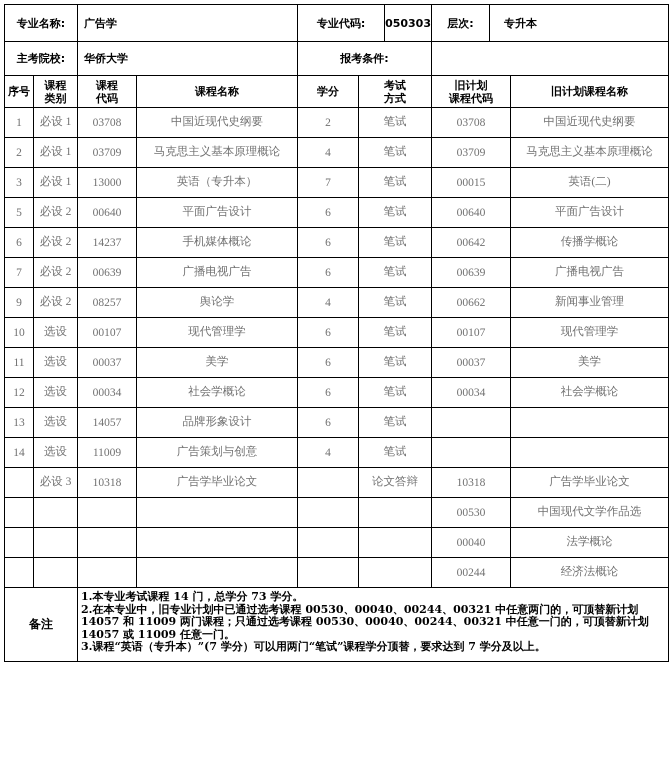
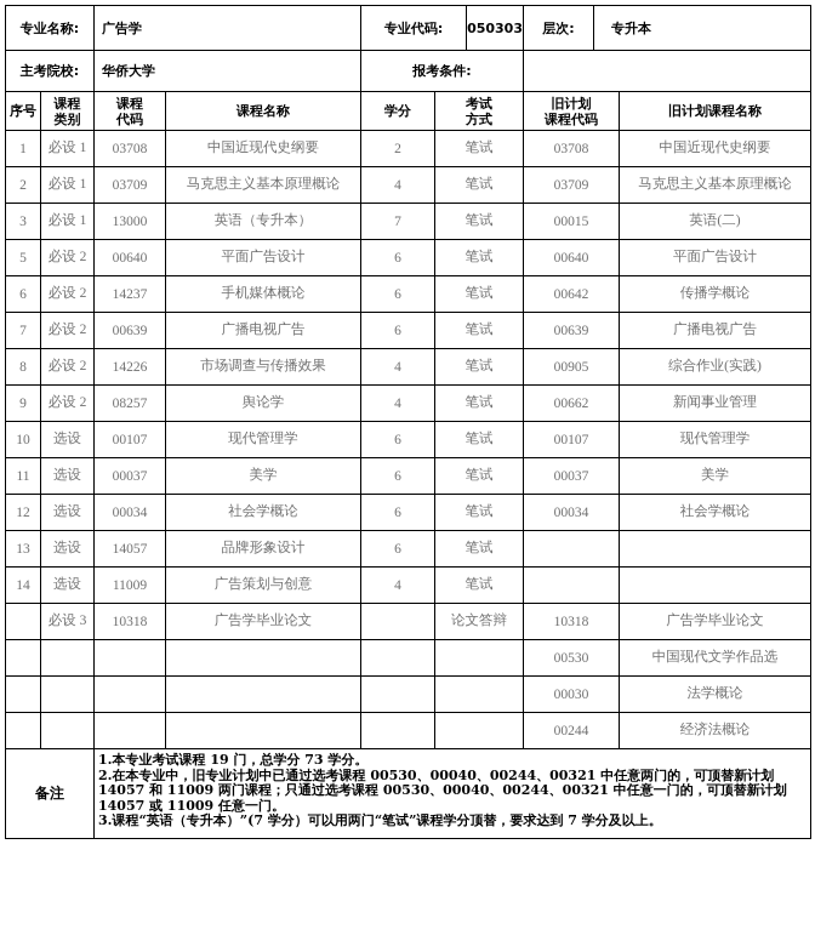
  专业名称:	广告学	专业代码: 050303	层次: 专升本
  主考院校:	华侨大学	报考条件:
  序号	课程类别	课程代码	课程名称	学分	考试方式	旧计划课程代码	旧计划课程名称
  1	必设 1	03708	中国近现代史纲要	2	笔试	03708	中国近现代史纲要
  2	必设 1	03709	马克思主义基本原理概论	4	笔试	03709	马克思主义基本原理概论
  3	必设 1	13000	英语（专升本）	7	笔试	00015	英语(二)
  5	必设 2	00640	平面广告设计	6	笔试	00640	平面广告设计
  6	必设 2	14237	手机媒体概论	6	笔试	00642	传播学概论
  7	必设 2	00639	广播电视广告	6	笔试	00639	广播电视广告
+ 8	必设 2	14226	市场调查与传播效果	4	笔试	00905	综合作业(实践)
  9	必设 2	08257	舆论学	4	笔试	00662	新闻事业管理
  10	选设	00107	现代管理学	6	笔试	00107	现代管理学
  11	选设	00037	美学	6	笔试	00037	美学
  12	选设	00034	社会学概论	6	笔试	00034	社会学概论
  13	选设	14057	品牌形象设计	6	笔试
  14	选设	11009	广告策划与创意	4	笔试
  	必设 3	10318	广告学毕业论文		论文答辩	10318	广告学毕业论文
  						00530	中国现代文学作品选
- 						00040	法学概论
+ 						00030	法学概论
  						00244	经济法概论
- 备注	1.本专业考试课程 14 门，总学分 73 学分。 2.在本专业中，旧专业计划中已通过选考课程 00530、00040、00244、00321 中任意两门的，可顶替新计划 14057 和 11009 两门课程；只通过选考课程 00530、00040、00244、00321 中任意一门的，可顶替新计划 14057 或 11009 任意一门。 3.课程“英语（专升本）”(7 学分）可以用两门“笔试”课程学分顶替，要求达到 7 学分及以上。
+ 备注	1.本专业考试课程 19 门，总学分 73 学分。 2.在本专业中，旧专业计划中已通过选考课程 00530、00040、00244、00321 中任意两门的，可顶替新计划 14057 和 11009 两门课程；只通过选考课程 00530、00040、00244、00321 中任意一门的，可顶替新计划 14057 或 11009 任意一门。 3.课程“英语（专升本）”(7 学分）可以用两门“笔试”课程学分顶替，要求达到 7 学分及以上。
